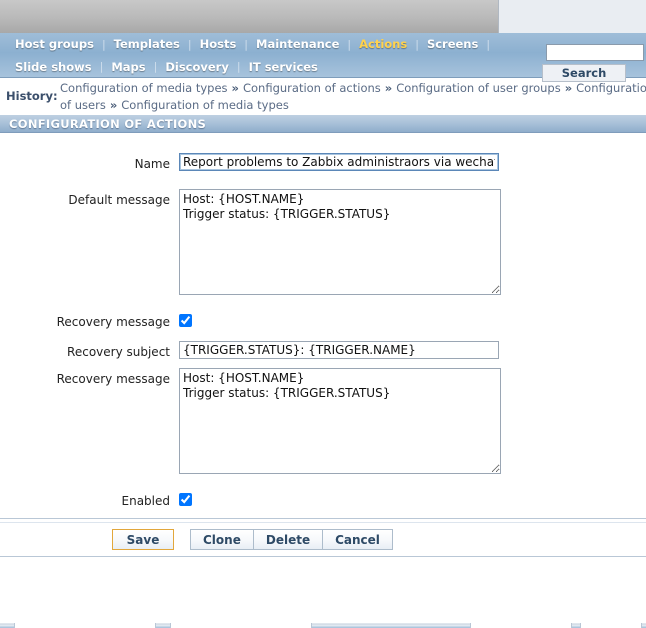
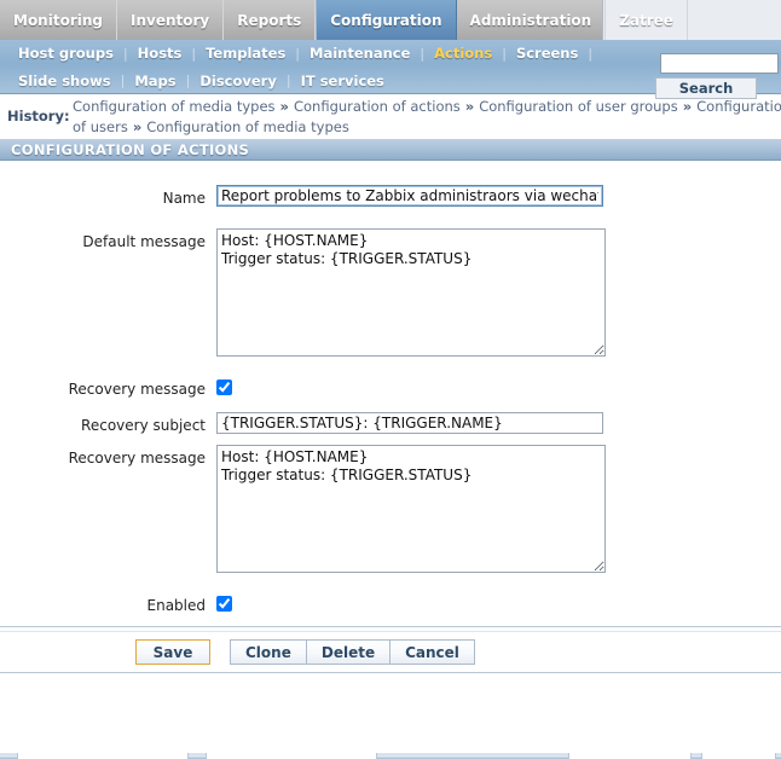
+ Monitoring
+ Inventory
+ Reports
+ Configuration
+ Administration
+ Zatree
  Host groups
  |
- Templates
+ Hosts
  |
- Hosts
+ Templates
  |
  Maintenance
  |
  Actions
  |
  Screens
  |
  Slide shows
  |
  Maps
  |
  Discovery
  |
  IT services
  Search
  History:
  Configuration of media types » Configuration of actions » Configuration of user groups » Configuratio of users » Configuration of media types
  CONFIGURATION OF ACTIONS
  Name	Report problems to Zabbix administraors via wecha
  Default message	Host: {HOST.NAME} Trigger status: {TRIGGER.STATUS}
  Recovery message
  Recovery subject	{TRIGGER.STATUS}: {TRIGGER.NAME}
  Recovery message	Host: {HOST.NAME} Trigger status: {TRIGGER.STATUS}
  Enabled
  Save
  Clone
  Delete
  Cancel
